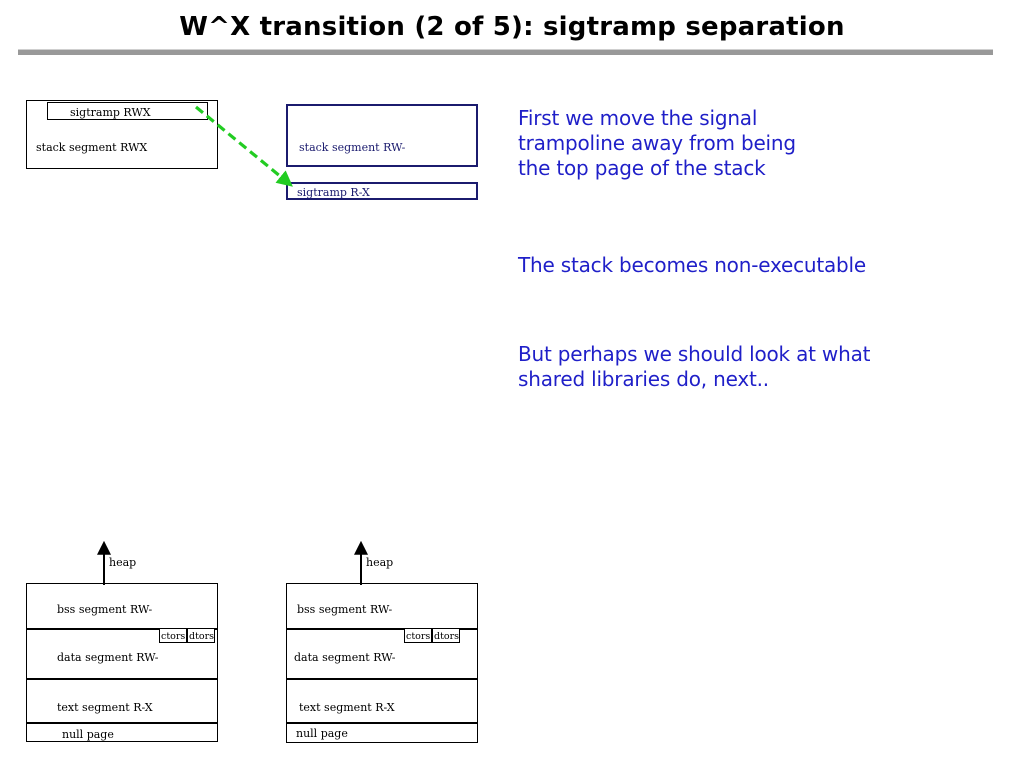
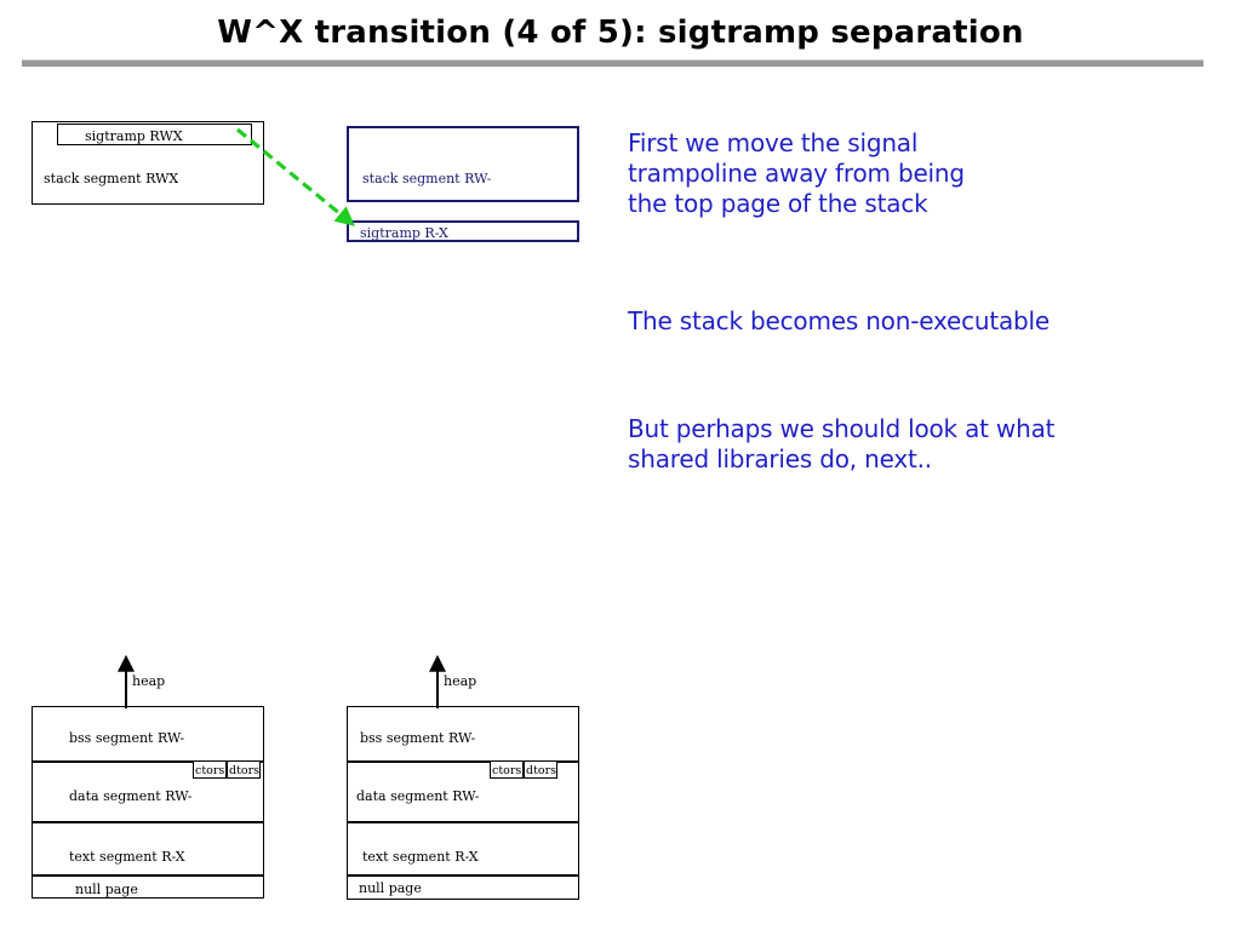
- W^X transition (2 of 5): sigtramp separation
+ W^X transition (4 of 5): sigtramp separation
  sigtramp RWX
  stack segment RWX
  stack segment RW-
  sigtramp R-X
  heap
  bss segment RW-
  data segment RW-
  text segment R-X
  null page
  ctors
  dtors
  heap
  bss segment RW-
  data segment RW-
  text segment R-X
  null page
  ctors
  dtors
  First we move the signal
  trampoline away from being
  the top page of the stack
  The stack becomes non-executable
  But perhaps we should look at what
  shared libraries do, next..
